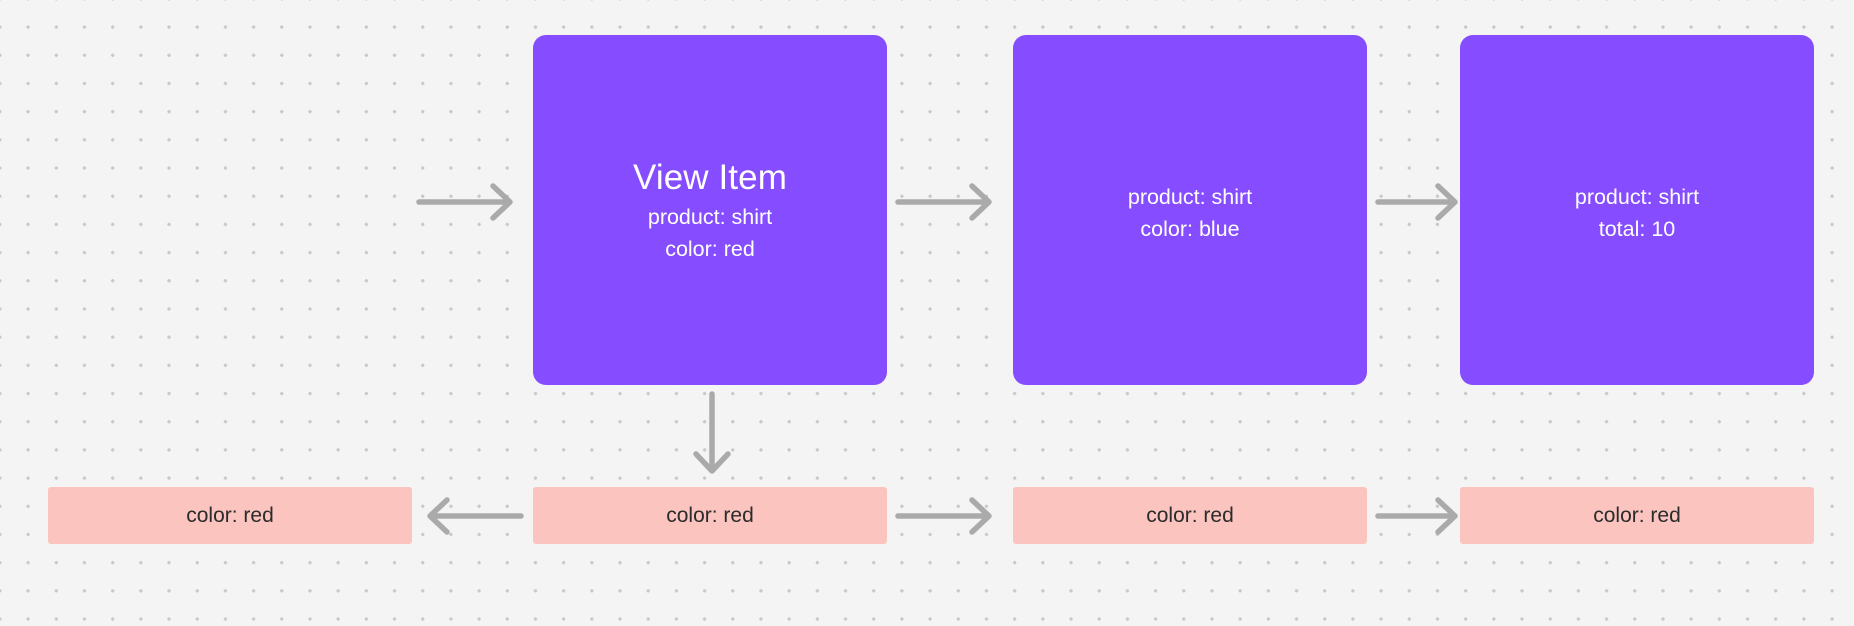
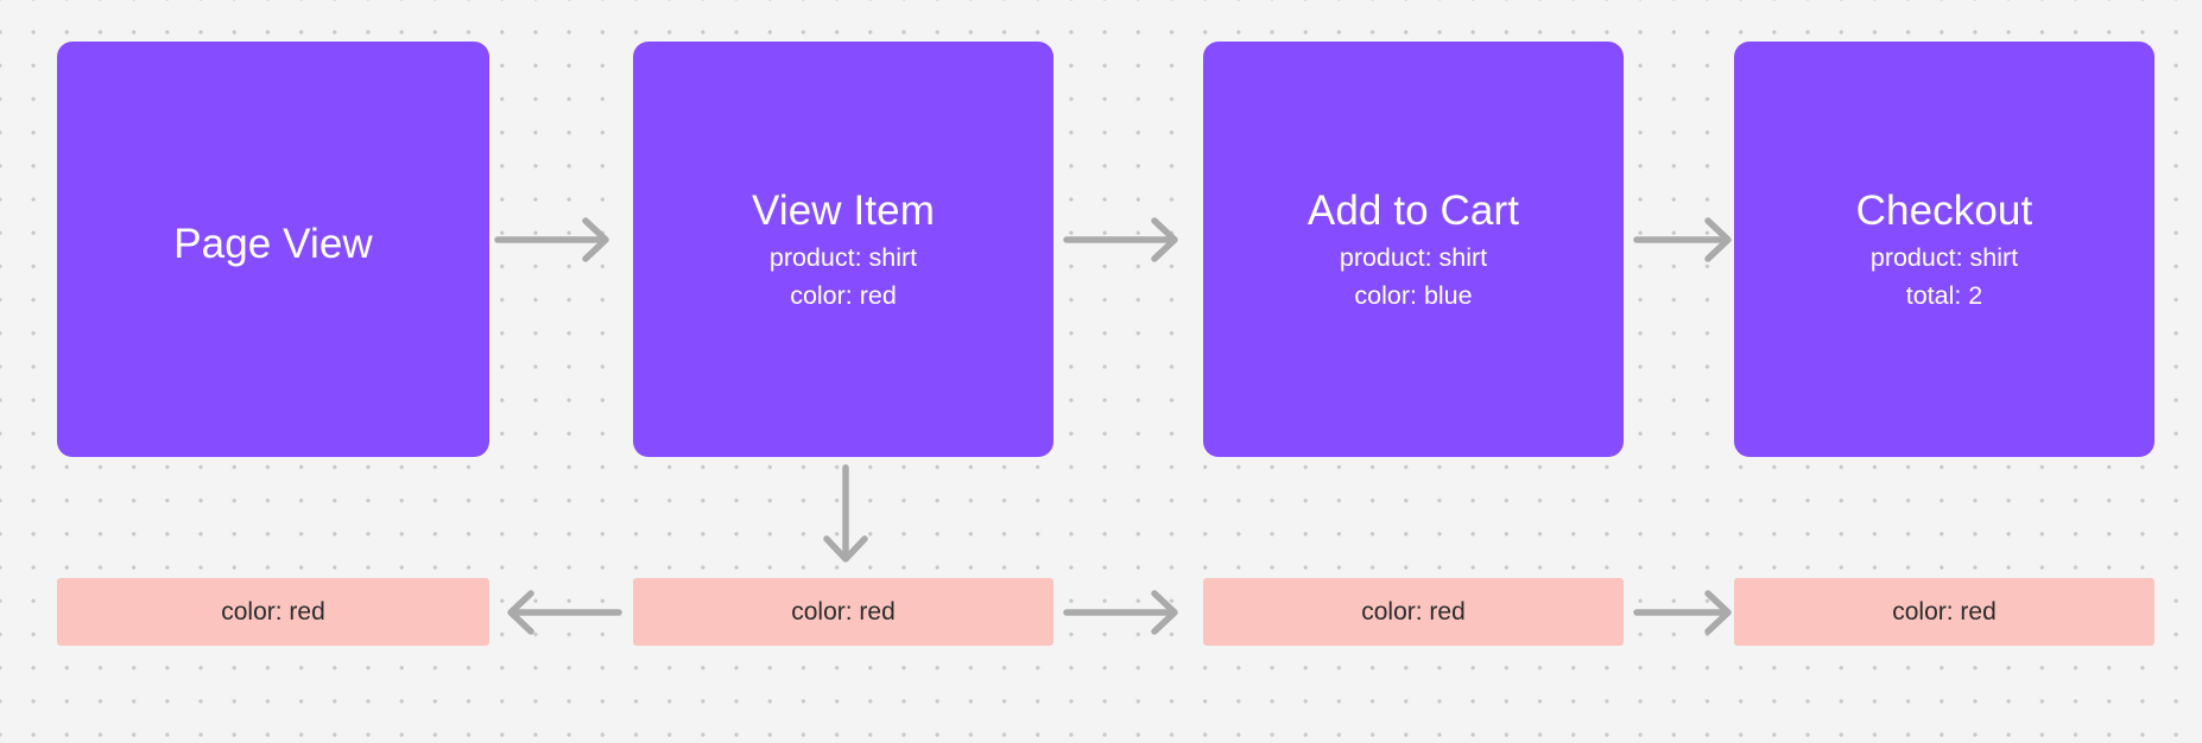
+ Page View
  View Item
  product: shirt
  color: red
+ Add to Cart
  product: shirt
  color: blue
+ Checkout
  product: shirt
- total: 10
+ total: 2
  color: red
  color: red
  color: red
  color: red
